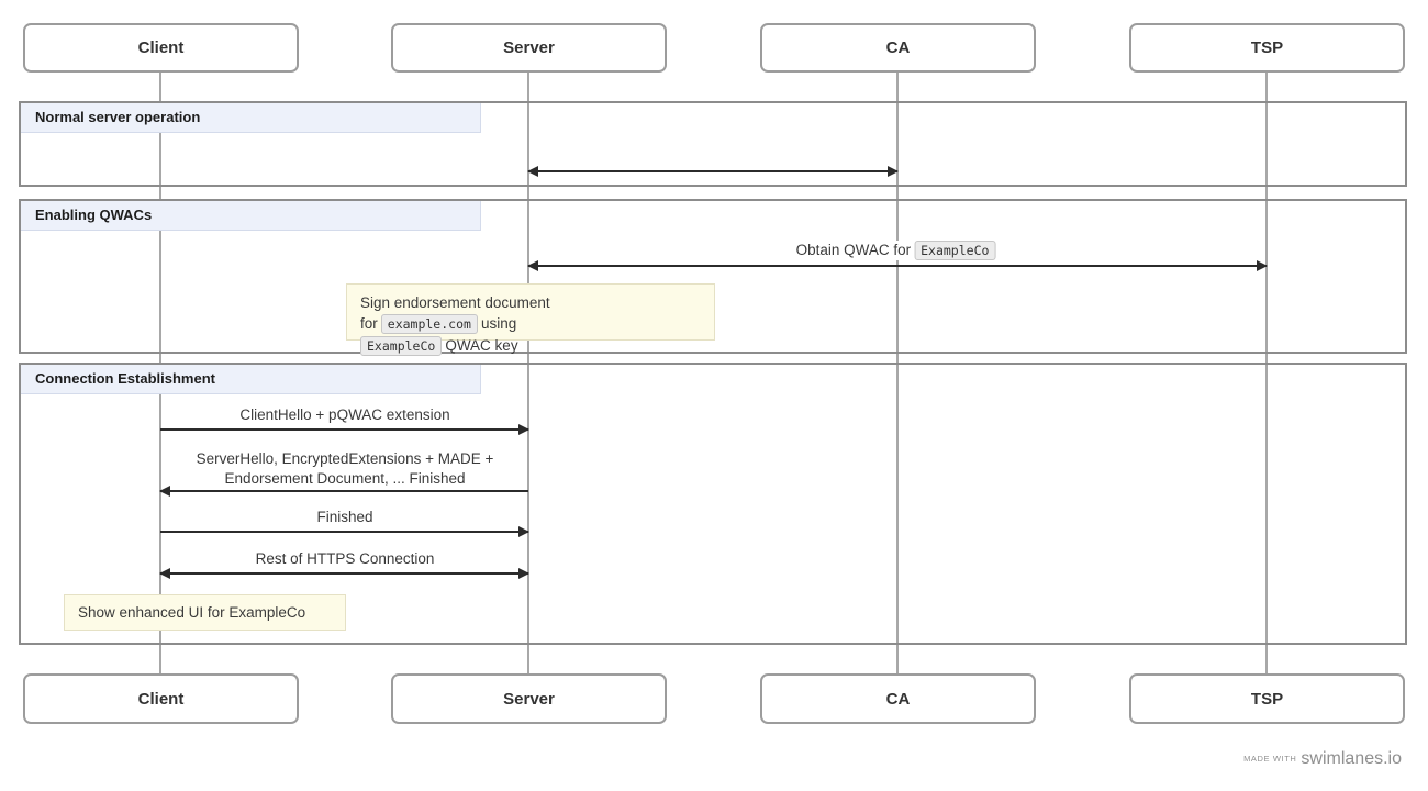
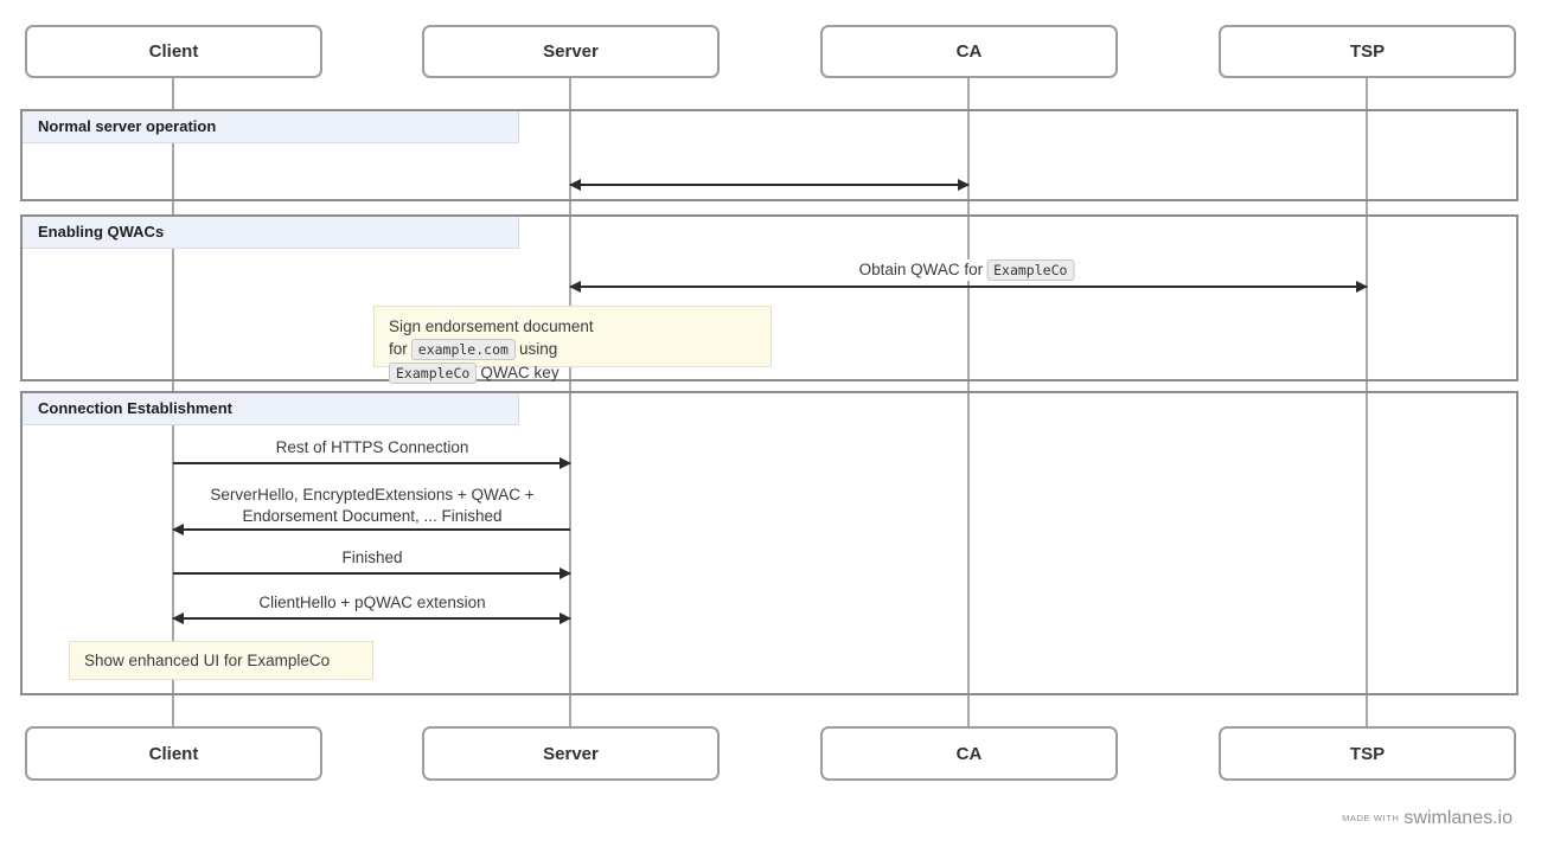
  Client
  Server
  CA
  TSP
  Normal server operation
  Enabling QWACs
  Connection Establishment
  Obtain QWAC for ExampleCo
  Sign endorsement document for example.com using
  ExampleCo QWAC key
- ClientHello + pQWAC extension
+ Rest of HTTPS Connection
- ServerHello, EncryptedExtensions + MADE +
+ ServerHello, EncryptedExtensions + QWAC +
  Endorsement Document, ... Finished
  Finished
- Rest of HTTPS Connection
+ ClientHello + pQWAC extension
  Show enhanced UI for ExampleCo
  Client
  Server
  CA
  TSP
  MADE WITH swimlanes.io
